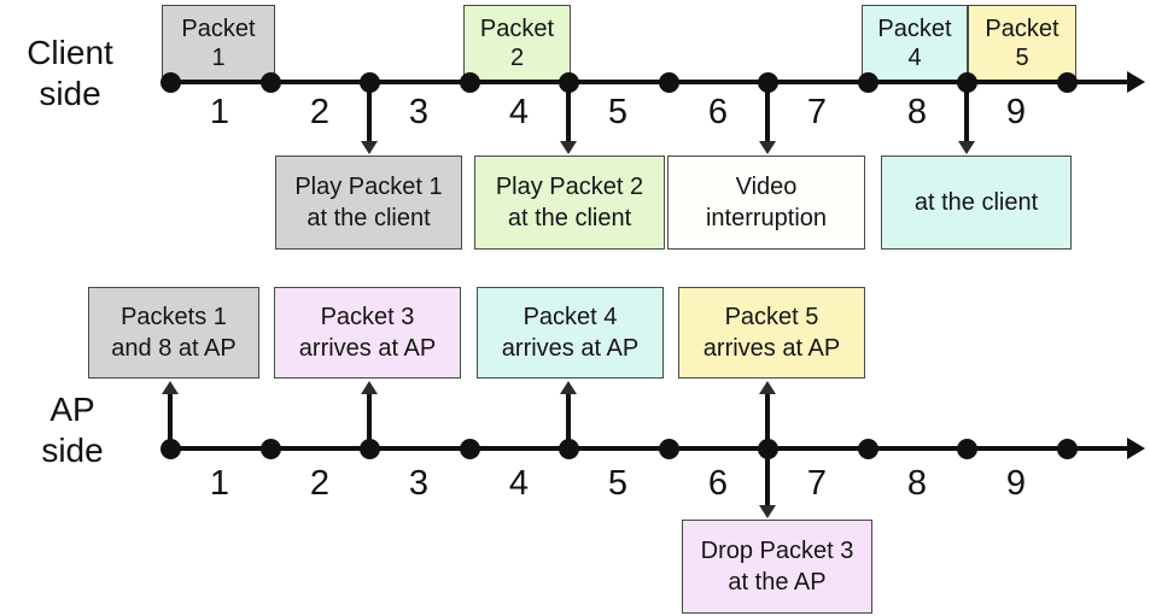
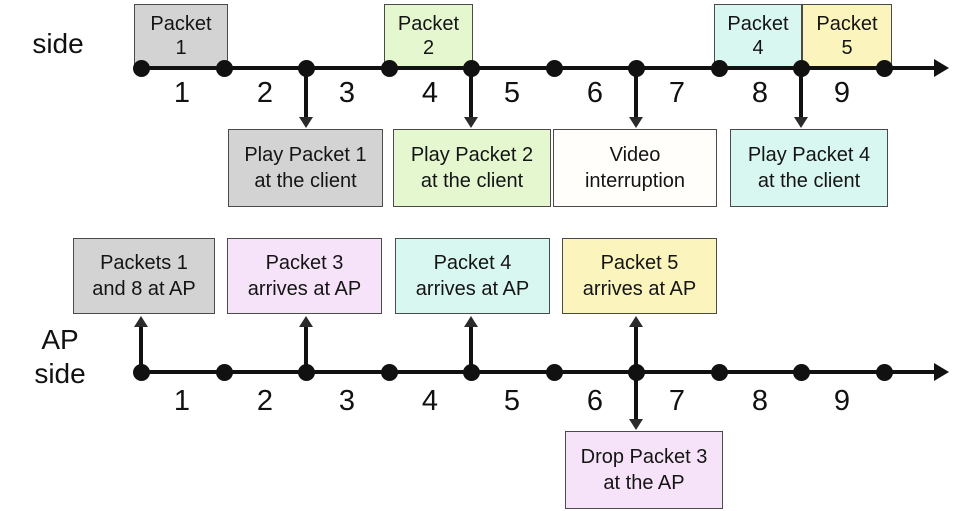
- Client
  side
  Packet
  1
  Packet
  2
  Packet
  4
  Packet
  5
  1
  2
  3
  4
  5
  6
  7
  8
  9
  Play Packet 1
  at the client
  Play Packet 2
  at the client
  Video
  interruption
+ Play Packet 4
  at the client
  AP
  side
  Packets 1
  and 8 at AP
  Packet 3
  arrives at AP
  Packet 4
  arrives at AP
  Packet 5
  arrives at AP
  1
  2
  3
  4
  5
  6
  7
  8
  9
  Drop Packet 3
  at the AP
